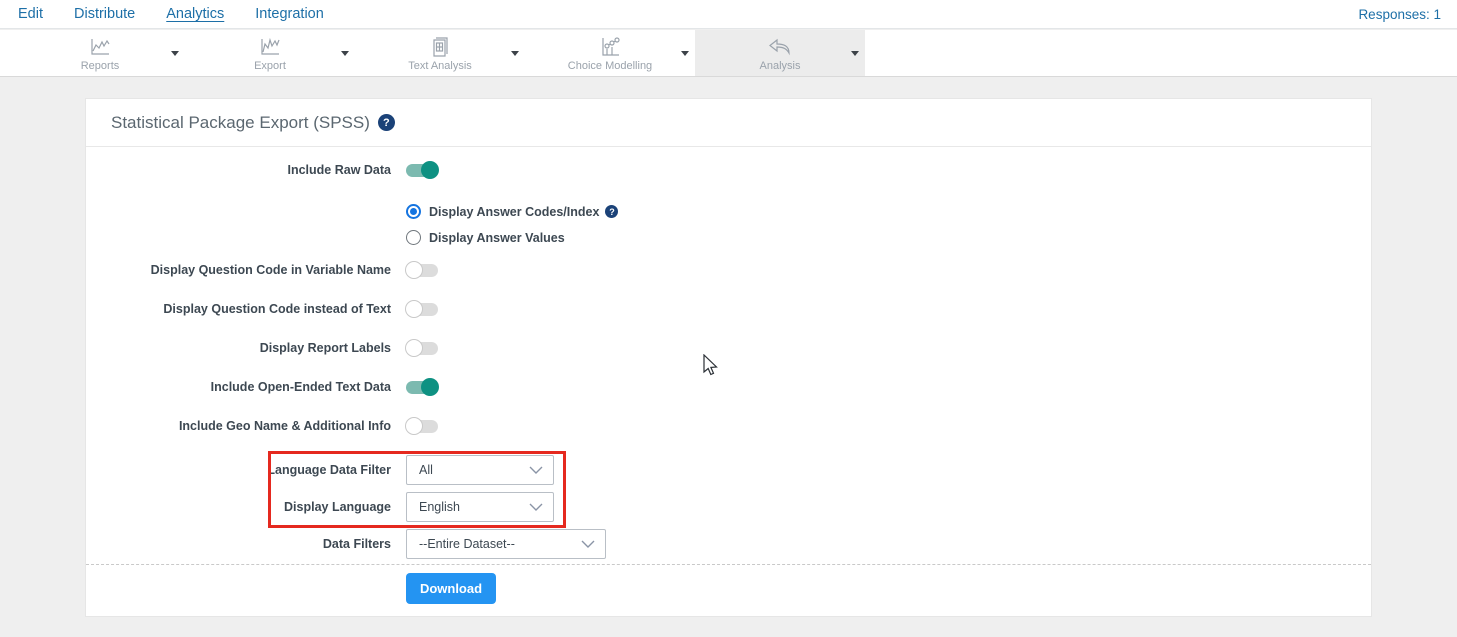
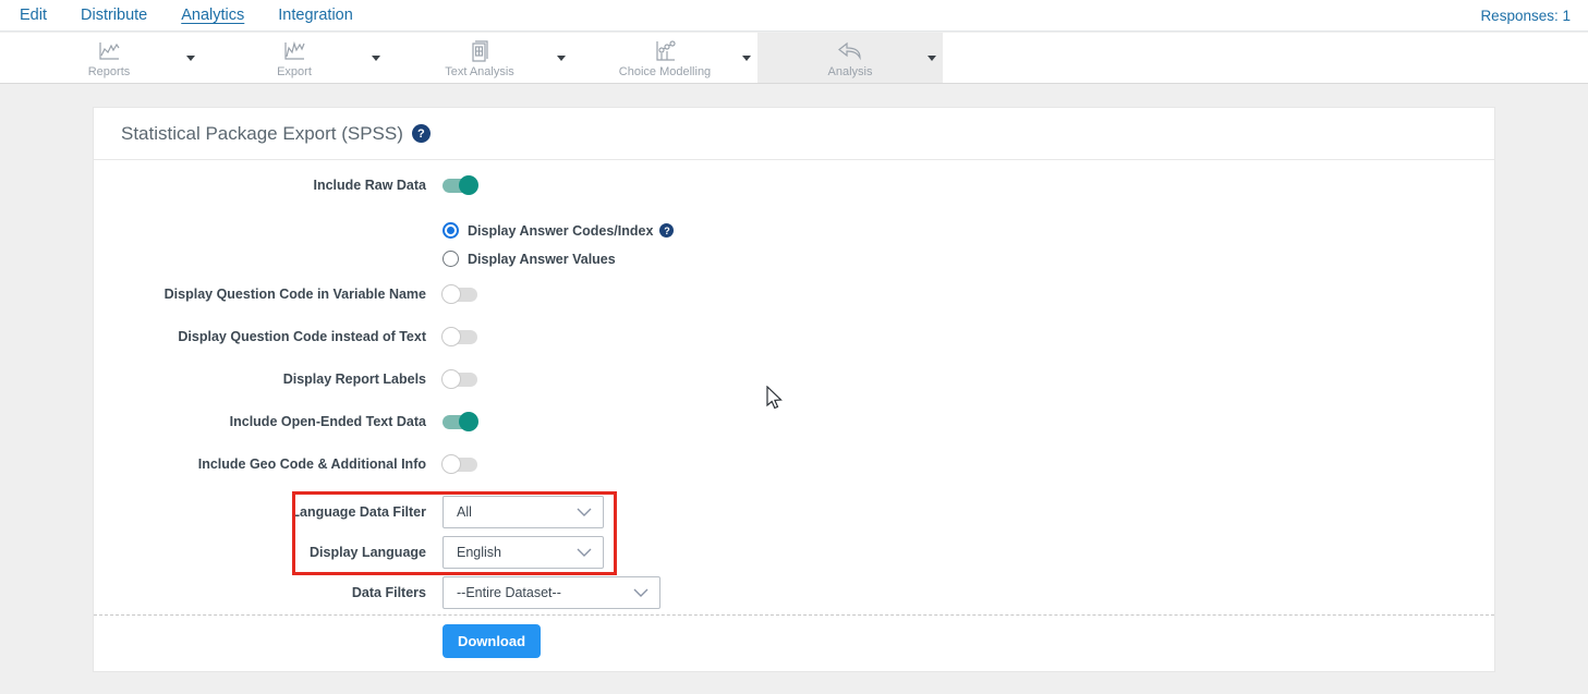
  Edit
  Distribute
  Analytics
  Integration
  Responses: 1
  Reports
  Export
  Text Analysis
  Choice Modelling
  Analysis
  Statistical Package Export (SPSS)
  ?
  Include Raw Data
  Display Answer Codes/Index
  ?
  Display Answer Values
  Display Question Code in Variable Name
  Display Question Code instead of Text
  Display Report Labels
  Include Open-Ended Text Data
- Include Geo Name & Additional Info
+ Include Geo Code & Additional Info
  Language Data Filter
  All
  Display Language
  English
  Data Filters
  --Entire Dataset--
  Download
